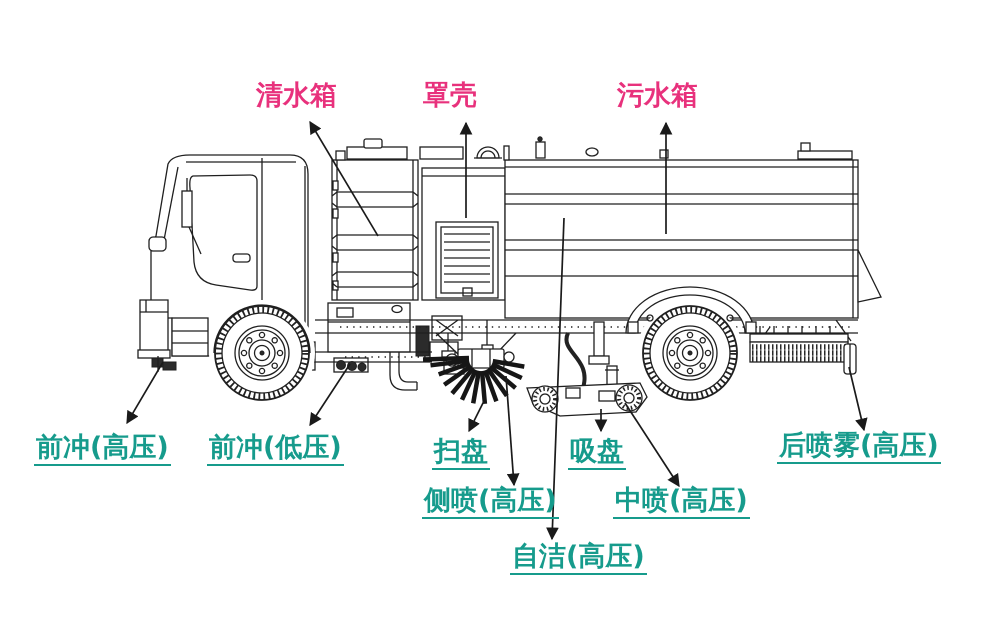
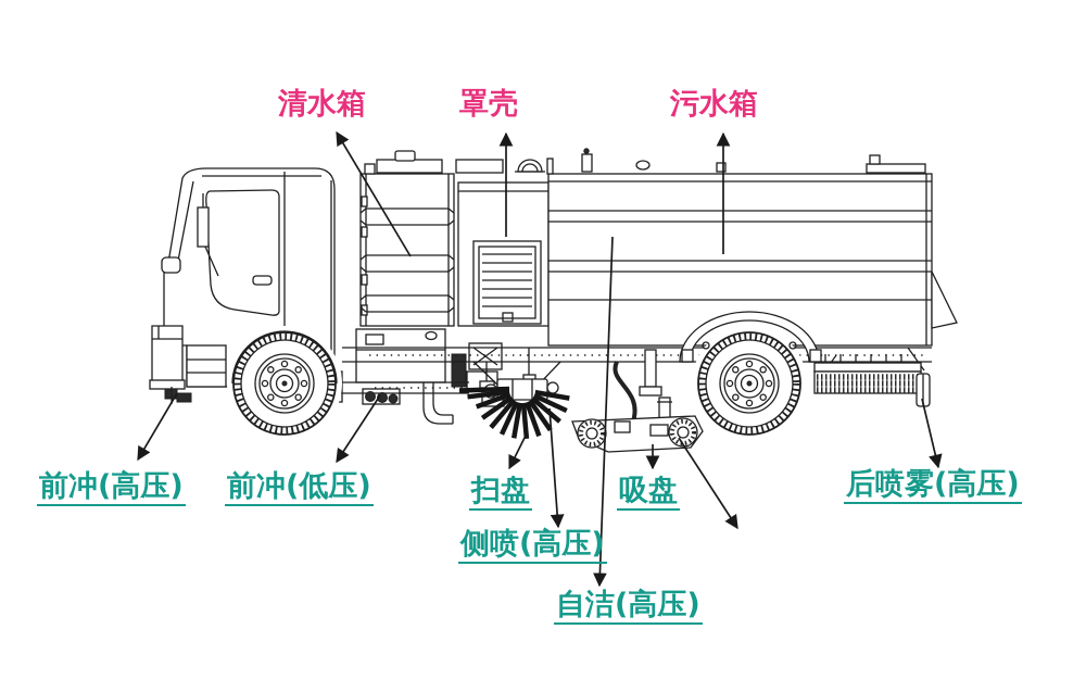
  清水箱
  罩壳
  污水箱
  前冲(高压)
  前冲(低压)
  扫盘
  吸盘
  后喷雾(高压)
  侧喷(高压)
- 中喷(高压)
  自洁(高压)
